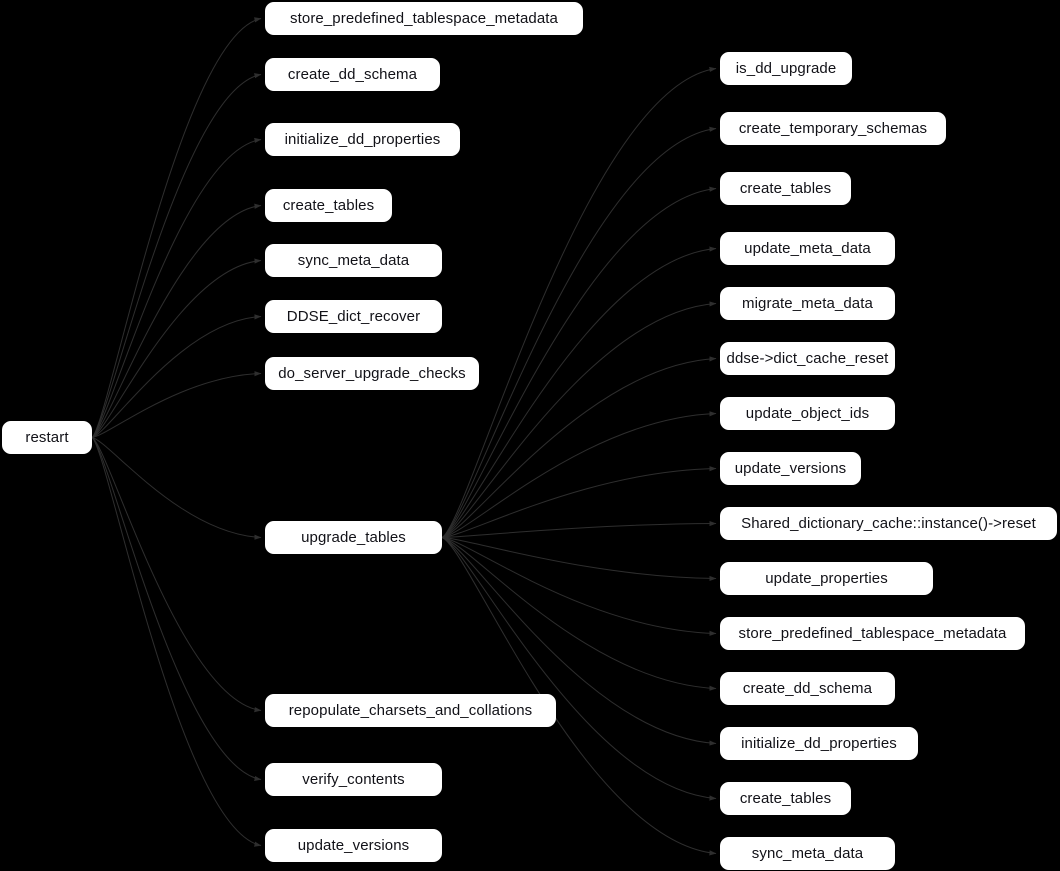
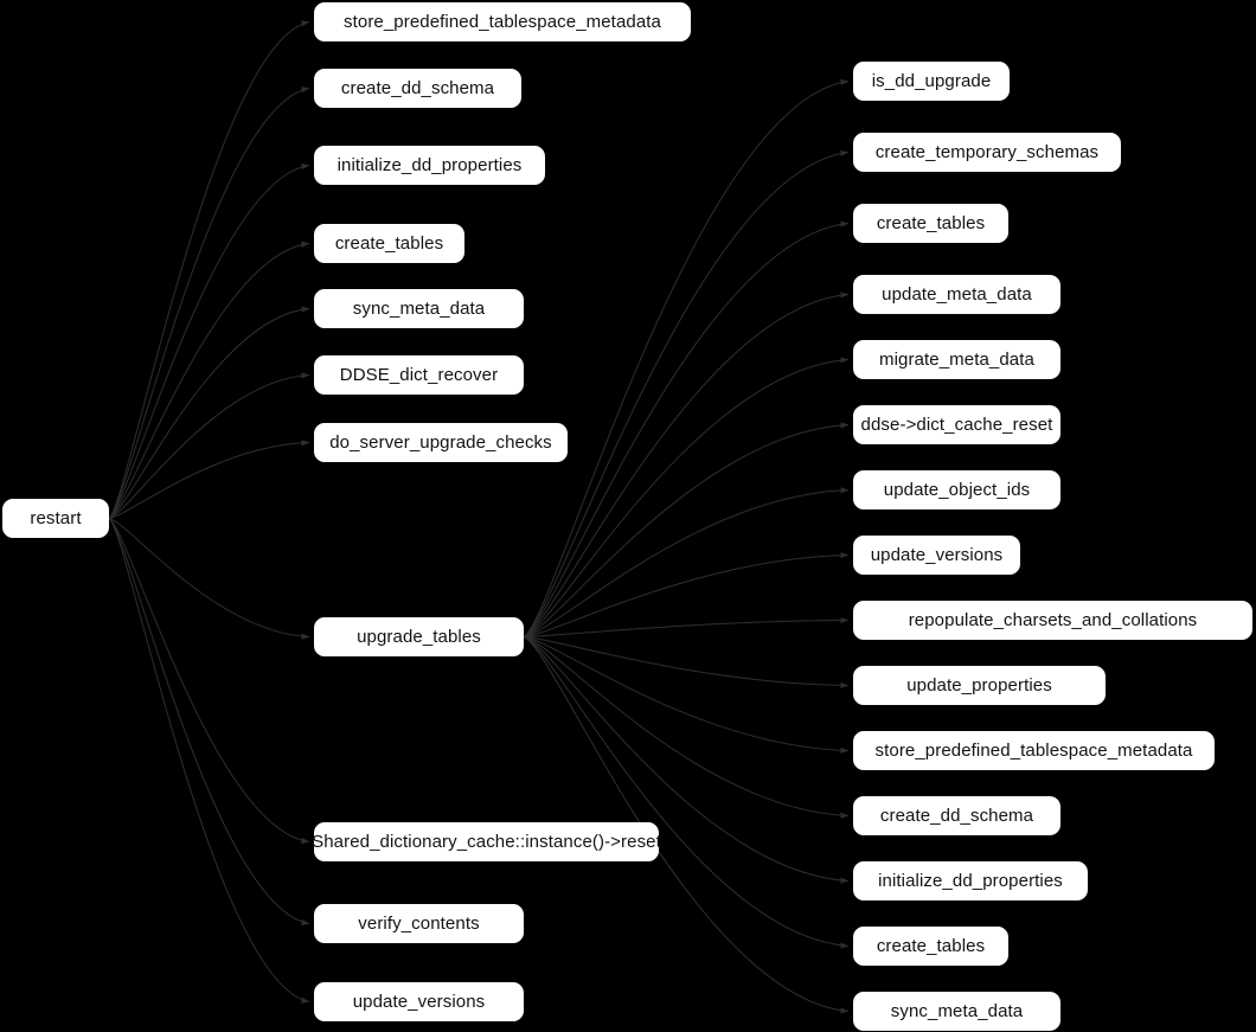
  restart
  store_predefined_tablespace_metadata
  create_dd_schema
  initialize_dd_properties
  create_tables
  sync_meta_data
  DDSE_dict_recover
  do_server_upgrade_checks
  upgrade_tables
- repopulate_charsets_and_collations
+ Shared_dictionary_cache::instance()->reset
  verify_contents
  update_versions
  is_dd_upgrade
  create_temporary_schemas
  create_tables
  update_meta_data
  migrate_meta_data
  ddse->dict_cache_reset
  update_object_ids
  update_versions
- Shared_dictionary_cache::instance()->reset
+ repopulate_charsets_and_collations
  update_properties
  store_predefined_tablespace_metadata
  create_dd_schema
  initialize_dd_properties
  create_tables
  sync_meta_data
